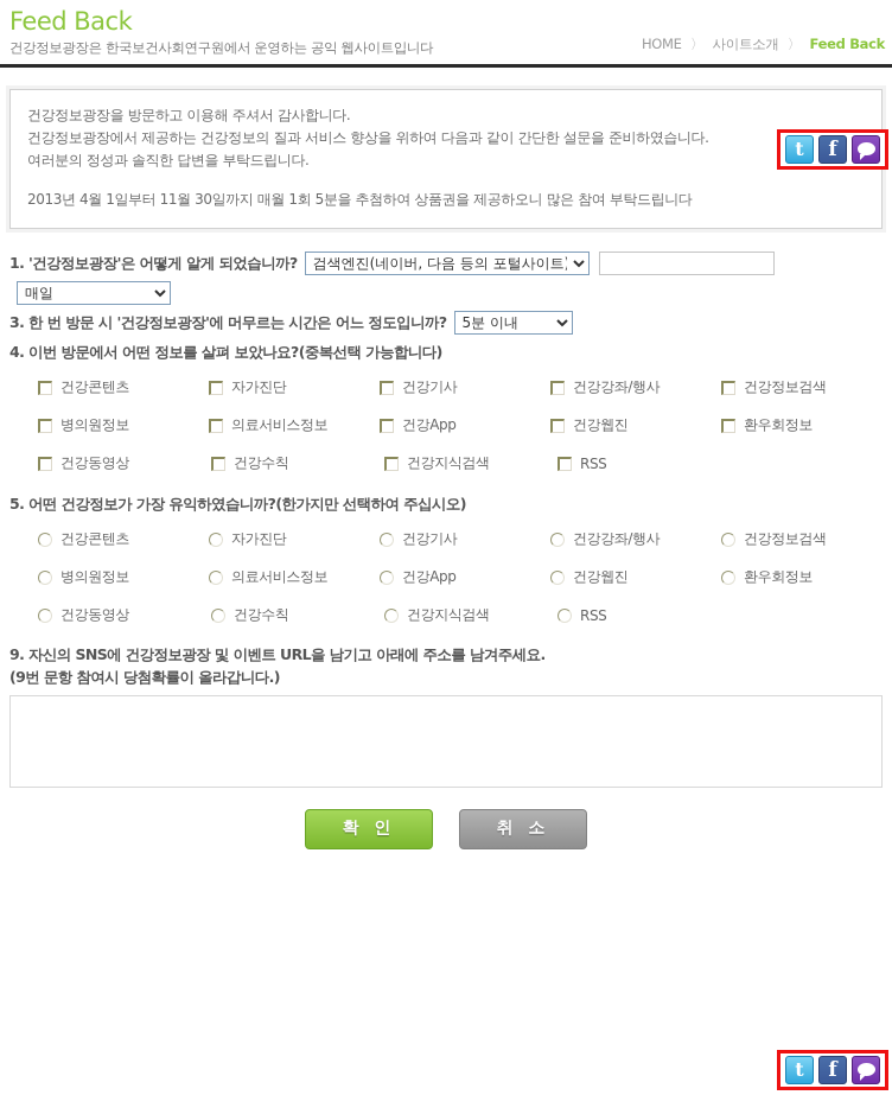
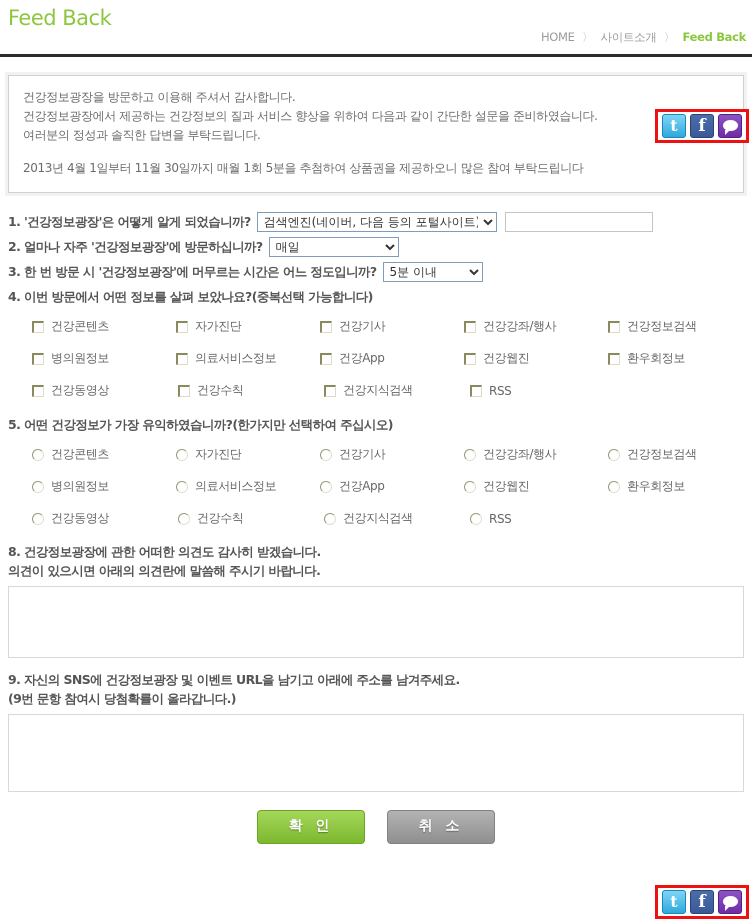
  Feed Back
- 건강정보광장은 한국보건사회연구원에서 운영하는 공익 웹사이트입니다
  HOME 〉 사이트소개 〉 Feed Back
  t
  f
  건강정보광장을 방문하고 이용해 주셔서 감사합니다.
  건강정보광장에서 제공하는 건강정보의 질과 서비스 향상을 위하여 다음과 같이 간단한 설문을 준비하였습니다.
  여러분의 정성과 솔직한 답변을 부탁드립니다.
  2013년 4월 1일부터 11월 30일까지 매월 1회 5분을 추첨하여 상품권을 제공하오니 많은 참여 부탁드립니다
  1. '건강정보광장'은 어떻게 알게 되었습니까?
  검색엔진(네이버, 다음 등의 포털사이트
+ 2. 얼마나 자주 '건강정보광장'에 방문하십니까?
  매일
  3. 한 번 방문 시 '건강정보광장'에 머무르는 시간은 어느 정도입니까?
  5분 이내
  4. 이번 방문에서 어떤 정보를 살펴 보았나요?
  (중복선택 가능합니다)
  건강콘텐츠
  자가진단
  건강기사
  건강강좌/행사
  건강정보검색
  병의원정보
  의료서비스정보
  건강App
  건강웹진
  환우회정보
  건강동영상
  건강수칙
  건강지식검색
  RSS
  5. 어떤 건강정보가 가장 유익하였습니까?
  (한가지만 선택하여 주십시오)
  건강콘텐츠
  자가진단
  건강기사
  건강강좌/행사
  건강정보검색
  병의원정보
  의료서비스정보
  건강App
  건강웹진
  환우회정보
  건강동영상
  건강수칙
  건강지식검색
  RSS
+ 8. 건강정보광장에 관한 어떠한 의견도 감사히 받겠습니다.
+ 의견이 있으시면 아래의 의견란에 말씀해 주시기 바랍니다.
  9. 자신의 SNS에 건강정보광장 및 이벤트 URL을 남기고 아래에 주소를 남겨주세요.
  (9번 문항 참여시 당첨확률이 올라갑니다.)
  확 인
  취 소
  t
  f
